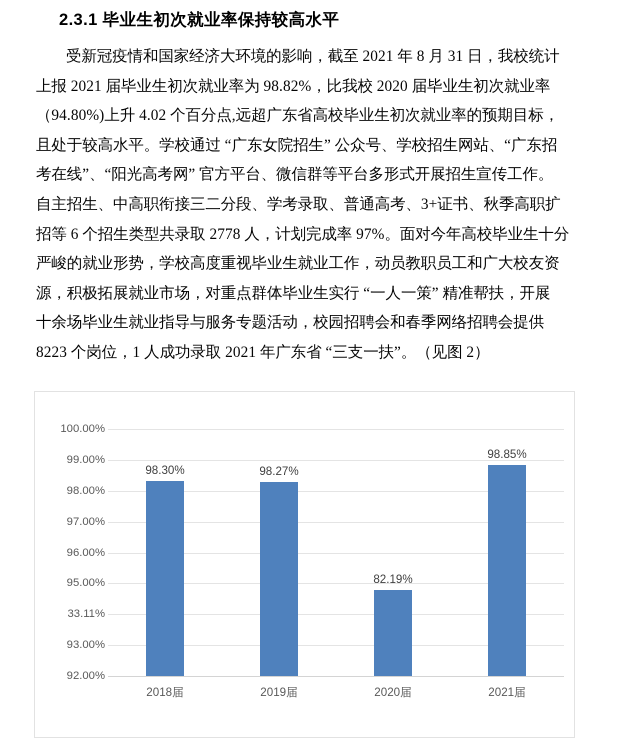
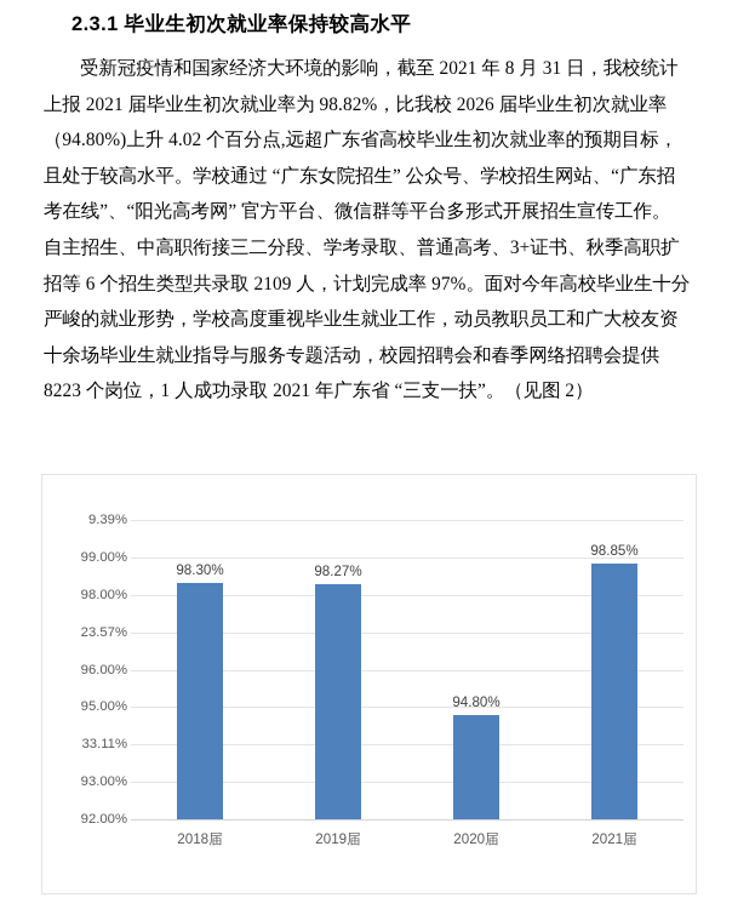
  2.3.1 毕业生初次就业率保持较高水平
  受新冠疫情和国家经济大环境的影响，截至 2021 年 8 月 31 日，我校统计
- 上报 2021 届毕业生初次就业率为 98.82%，比我校 2020 届毕业生初次就业率
+ 上报 2021 届毕业生初次就业率为 98.82%，比我校 2026 届毕业生初次就业率
  （94.80%)上升 4.02 个百分点,远超广东省高校毕业生初次就业率的预期目标，
  且处于较高水平。学校通过 “广东女院招生” 公众号、学校招生网站、“广东招
  考在线”、“阳光高考网” 官方平台、微信群等平台多形式开展招生宣传工作。
  自主招生、中高职衔接三二分段、学考录取、普通高考、3+证书、秋季高职扩
- 招等 6 个招生类型共录取 2778 人，计划完成率 97%。面对今年高校毕业生十分
+ 招等 6 个招生类型共录取 2109 人，计划完成率 97%。面对今年高校毕业生十分
  严峻的就业形势，学校高度重视毕业生就业工作，动员教职员工和广大校友资
- 源，积极拓展就业市场，对重点群体毕业生实行 “一人一策” 精准帮扶，开展
  十余场毕业生就业指导与服务专题活动，校园招聘会和春季网络招聘会提供
  8223 个岗位，1 人成功录取 2021 年广东省 “三支一扶”。（见图 2）
- 100.00%
+ 9.39%
  99.00%
  98.00%
- 97.00%
+ 23.57%
  96.00%
  95.00%
  33.11%
  93.00%
  92.00%
  98.30%
  2018届
  98.27%
  2019届
- 82.19%
+ 94.80%
  2020届
  98.85%
  2021届
